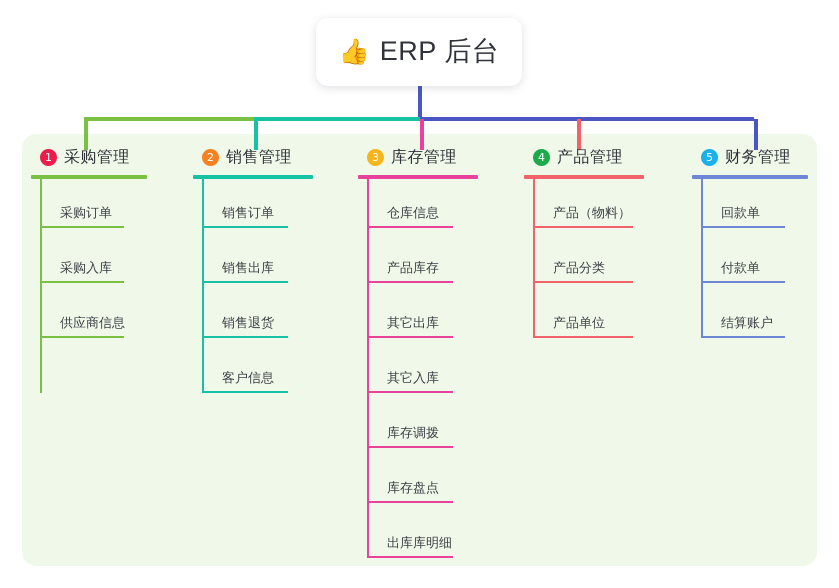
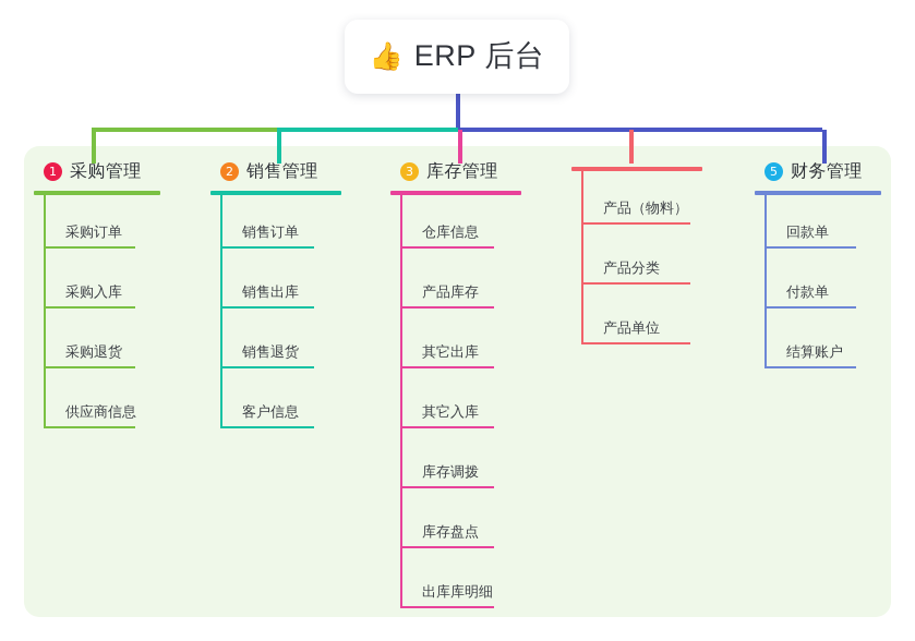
  👍
  ERP 后台
  1
  采购管理
  采购订单
  采购入库
+ 采购退货
  供应商信息
  2
  销售管理
  销售订单
  销售出库
  销售退货
  客户信息
  3
  库存管理
  仓库信息
  产品库存
  其它出库
  其它入库
  库存调拨
  库存盘点
  出库库明细
- 4
- 产品管理
  产品（物料）
  产品分类
  产品单位
  5
  财务管理
  回款单
  付款单
  结算账户
